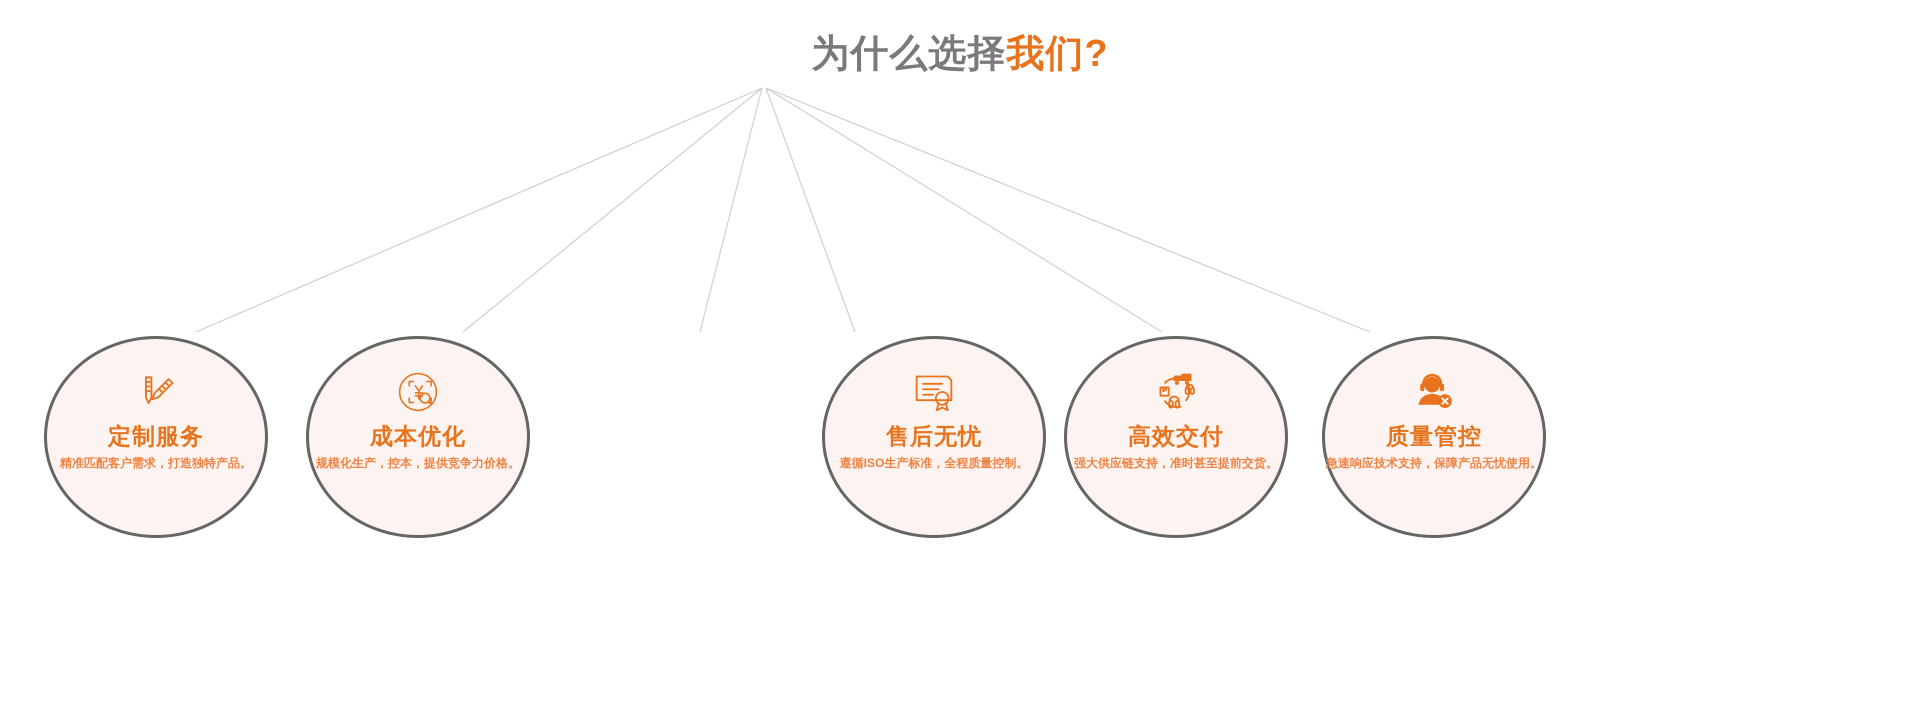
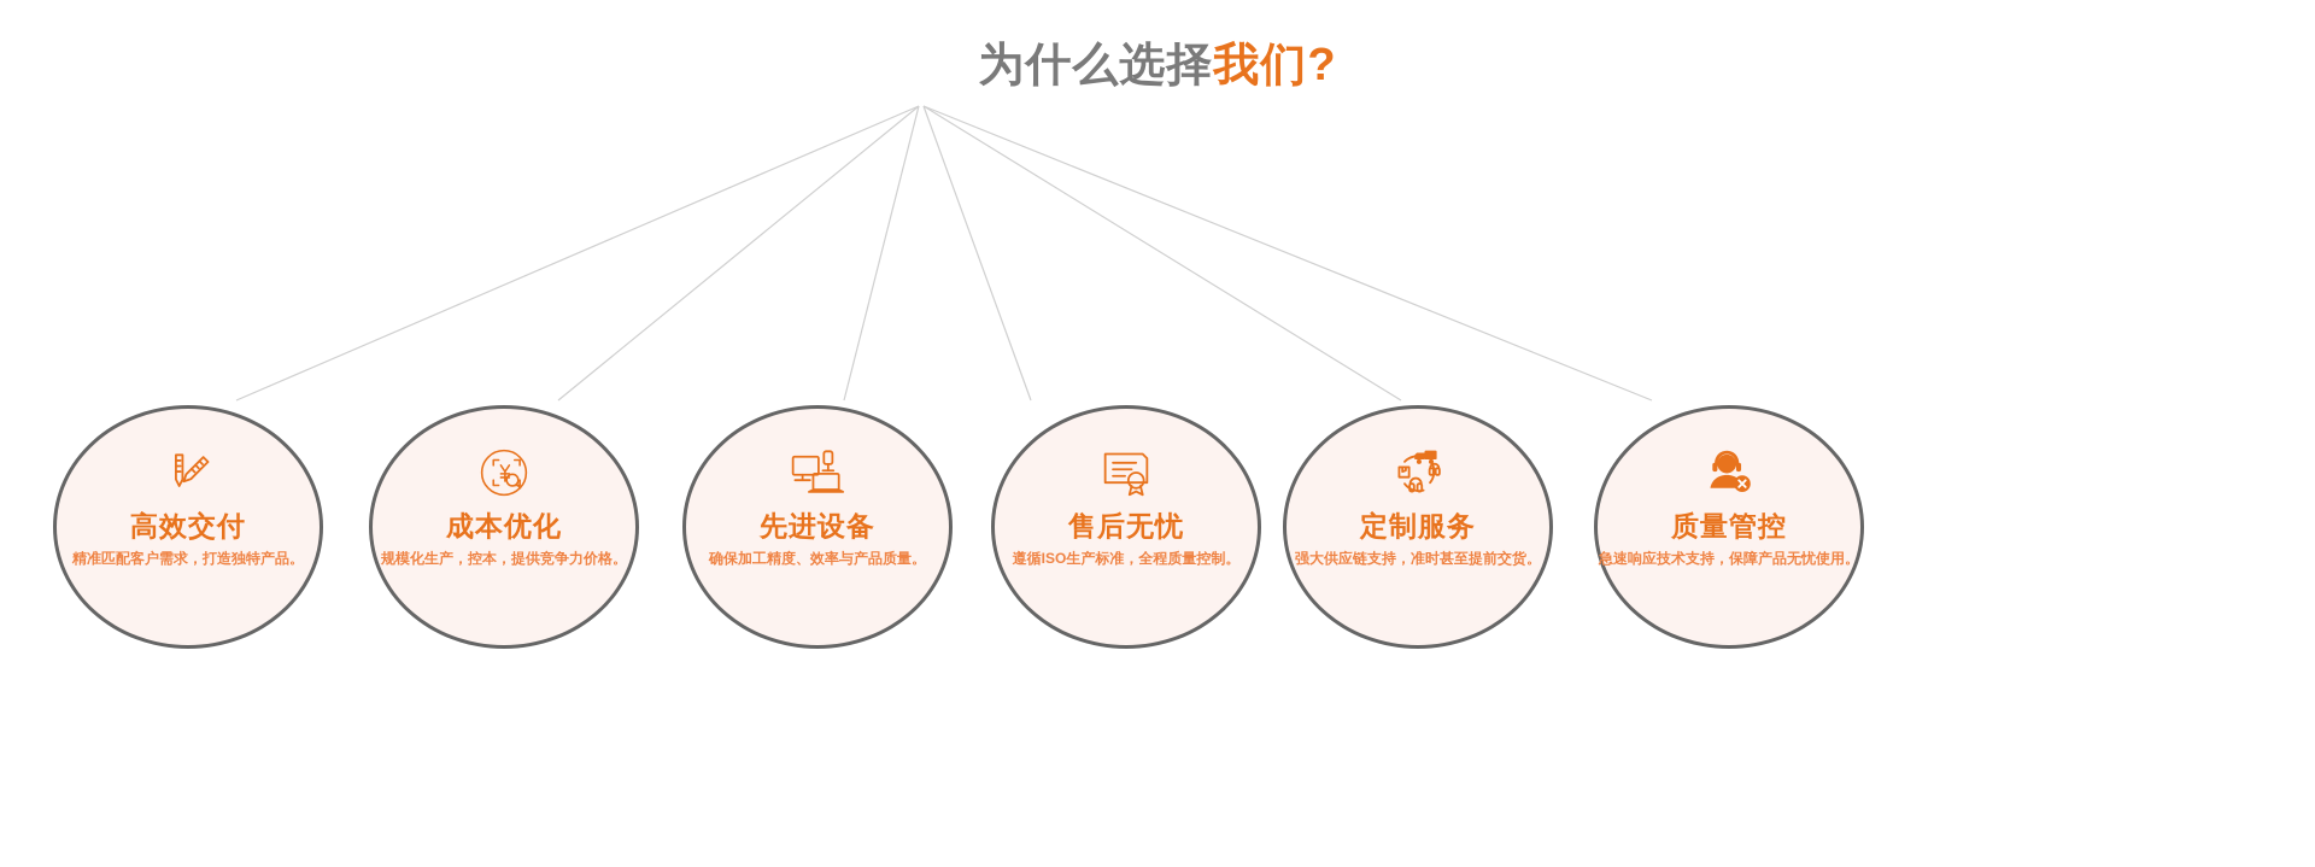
  为什么选择我们?
- 定制服务
+ 高效交付
  精准匹配客户需求，打造独特产品。
  成本优化
  规模化生产，控本，提供竞争力价格。
+ 先进设备
+ 确保加工精度、效率与产品质量。
  售后无忧
  遵循ISO生产标准，全程质量控制。
- 高效交付
+ 定制服务
  强大供应链支持，准时甚至提前交货。
  质量管控
  急速响应技术支持，保障产品无忧使用。
